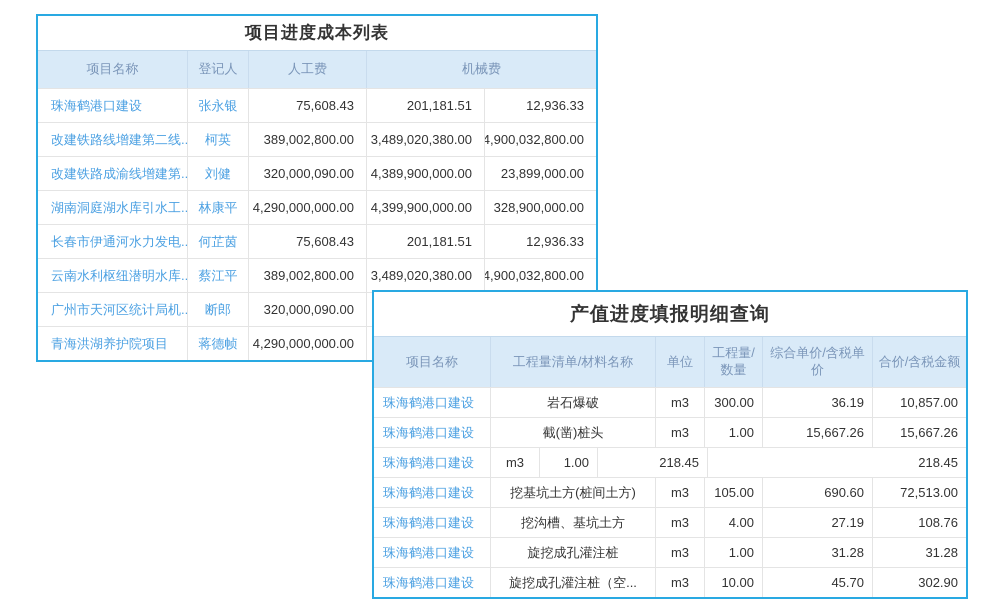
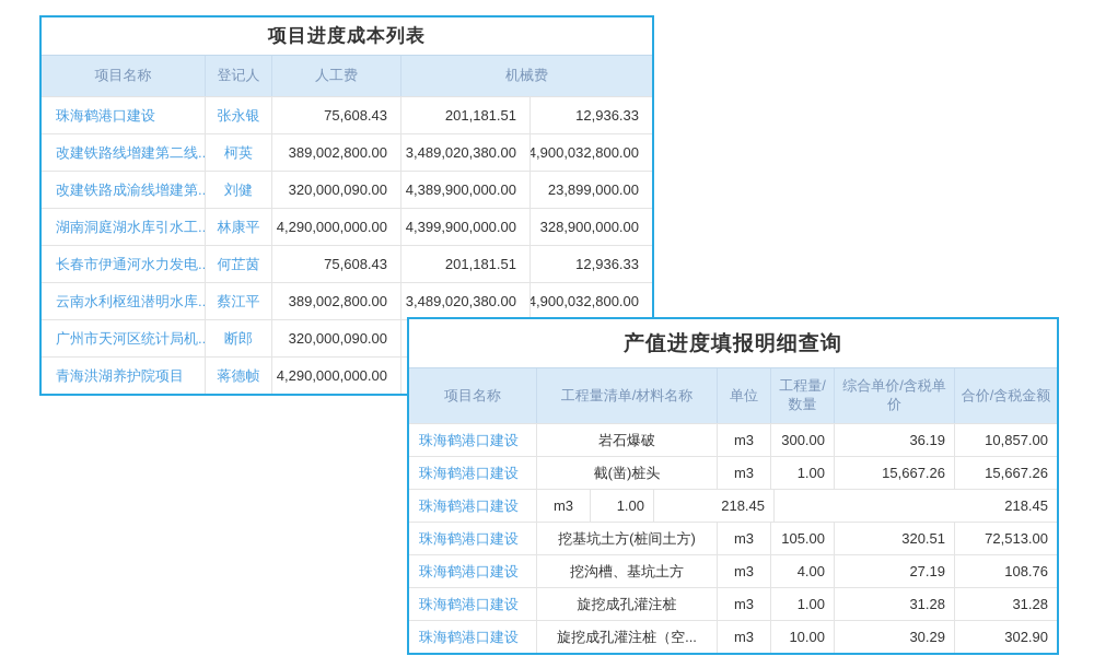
  项目进度成本列表
  项目名称
  登记人
  人工费
  机械费
  珠海鹤港口建设
  张永银
  75,608.43
  201,181.51
  12,936.33
  改建铁路线增建第二线..
  柯英
  389,002,800.00
  3,489,020,380.00
  4,900,032,800.00
  改建铁路成渝线增建第..
  刘健
  320,000,090.00
  4,389,900,000.00
  23,899,000.00
  湖南洞庭湖水库引水工..
  林康平
  4,290,000,000.00
  4,399,900,000.00
  328,900,000.00
  长春市伊通河水力发电..
  何芷茵
  75,608.43
  201,181.51
  12,936.33
  云南水利枢纽潜明水库..
  蔡江平
  389,002,800.00
  3,489,020,380.00
  4,900,032,800.00
  广州市天河区统计局机..
  断郎
  320,000,090.00
  青海洪湖养护院项目
  蒋德帧
  4,290,000,000.00
  产值进度填报明细查询
  项目名称
  工程量清单/材料名称
  单位
  工程量/数量
  综合单价/含税单价
  合价/含税金额
  珠海鹤港口建设
  岩石爆破
  m3
  300.00
  36.19
  10,857.00
  珠海鹤港口建设
  截(凿)桩头
  m3
  1.00
  15,667.26
  15,667.26
  珠海鹤港口建设
  m3
  1.00
  218.45
  218.45
  珠海鹤港口建设
  挖基坑土方(桩间土方)
  m3
  105.00
- 690.60
+ 320.51
  72,513.00
  珠海鹤港口建设
  挖沟槽、基坑土方
  m3
  4.00
  27.19
  108.76
  珠海鹤港口建设
  旋挖成孔灌注桩
  m3
  1.00
  31.28
  31.28
  珠海鹤港口建设
  旋挖成孔灌注桩（空...
  m3
  10.00
- 45.70
+ 30.29
  302.90
